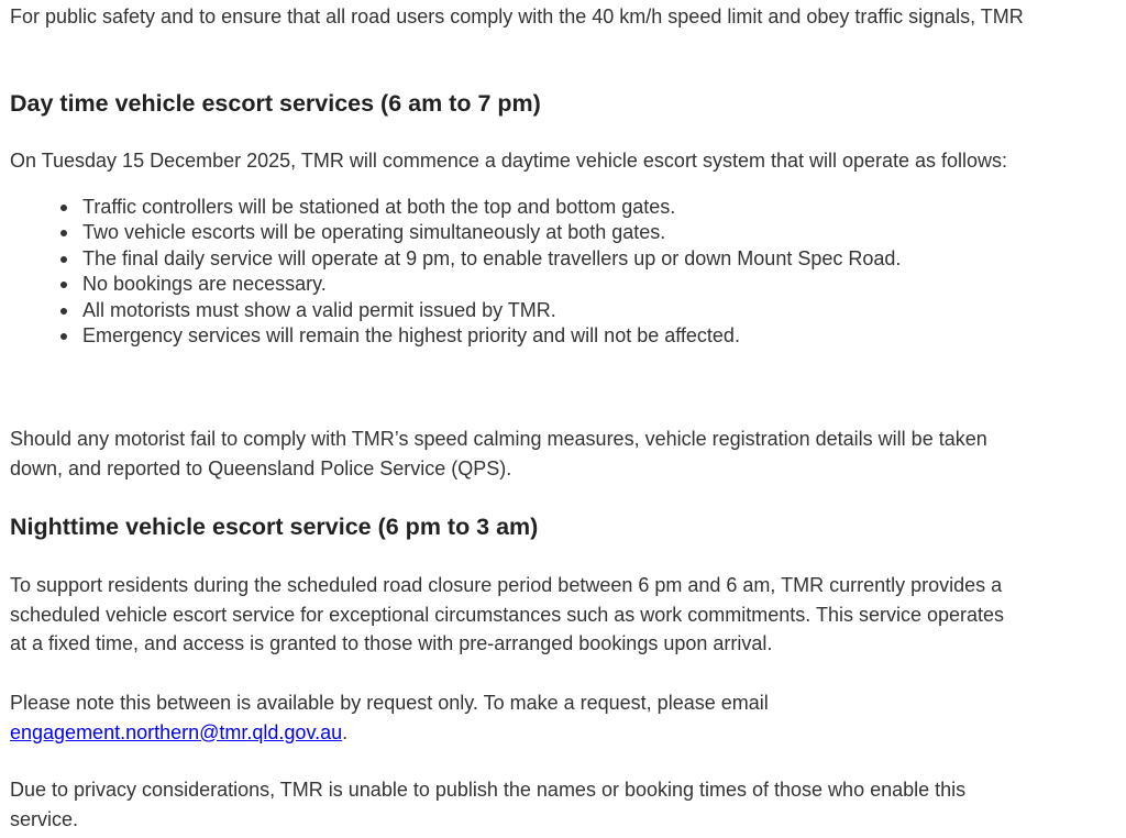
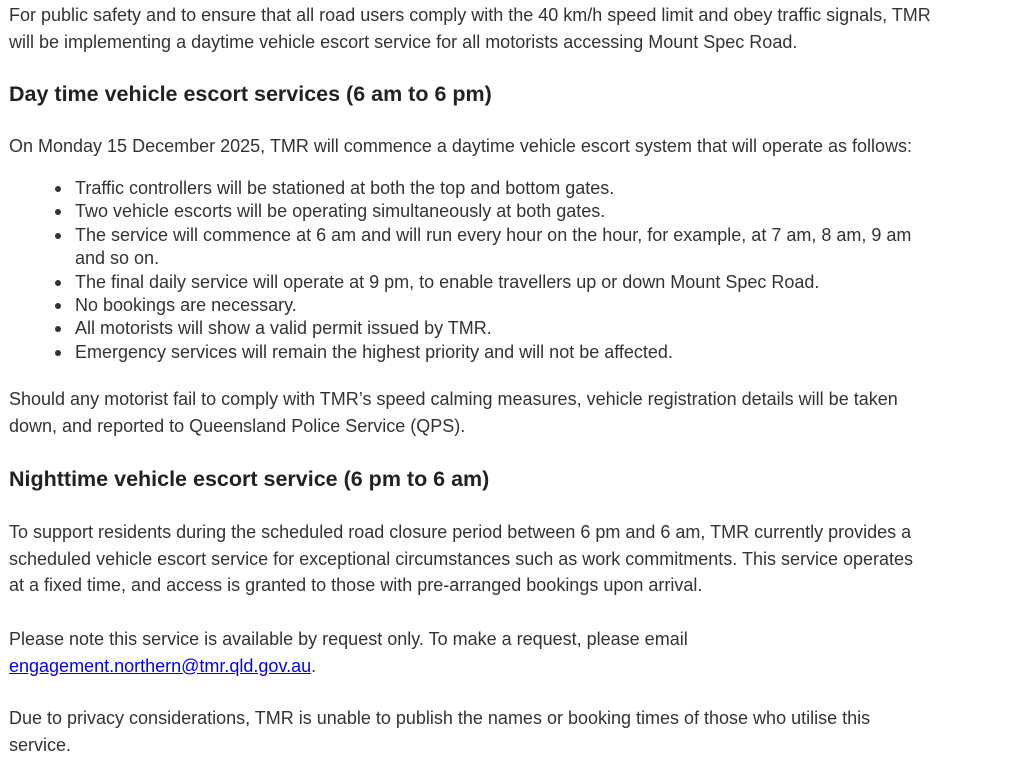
  For public safety and to ensure that all road users comply with the 40 km/h speed limit and obey traffic signals, TMR
+ will be implementing a daytime vehicle escort service for all motorists accessing Mount Spec Road.
- Day time vehicle escort services (6 am to 7 pm)
+ Day time vehicle escort services (6 am to 6 pm)
- On Tuesday 15 December 2025, TMR will commence a daytime vehicle escort system that will operate as follows:
+ On Monday 15 December 2025, TMR will commence a daytime vehicle escort system that will operate as follows:
  Traffic controllers will be stationed at both the top and bottom gates.
  Two vehicle escorts will be operating simultaneously at both gates.
+ The service will commence at 6 am and will run every hour on the hour, for example, at 7 am, 8 am, 9 am
+ and so on.
  The final daily service will operate at 9 pm, to enable travellers up or down Mount Spec Road.
  No bookings are necessary.
- All motorists must show a valid permit issued by TMR.
+ All motorists will show a valid permit issued by TMR.
  Emergency services will remain the highest priority and will not be affected.
  Should any motorist fail to comply with TMR’s speed calming measures, vehicle registration details will be taken
  down, and reported to Queensland Police Service (QPS).
- Nighttime vehicle escort service (6 pm to 3 am)
+ Nighttime vehicle escort service (6 pm to 6 am)
  To support residents during the scheduled road closure period between 6 pm and 6 am, TMR currently provides a
  scheduled vehicle escort service for exceptional circumstances such as work commitments. This service operates
  at a fixed time, and access is granted to those with pre-arranged bookings upon arrival.
- Please note this between is available by request only. To make a request, please email
+ Please note this service is available by request only. To make a request, please email
  engagement.northern@tmr.qld.gov.au.
- Due to privacy considerations, TMR is unable to publish the names or booking times of those who enable this
+ Due to privacy considerations, TMR is unable to publish the names or booking times of those who utilise this
  service.
